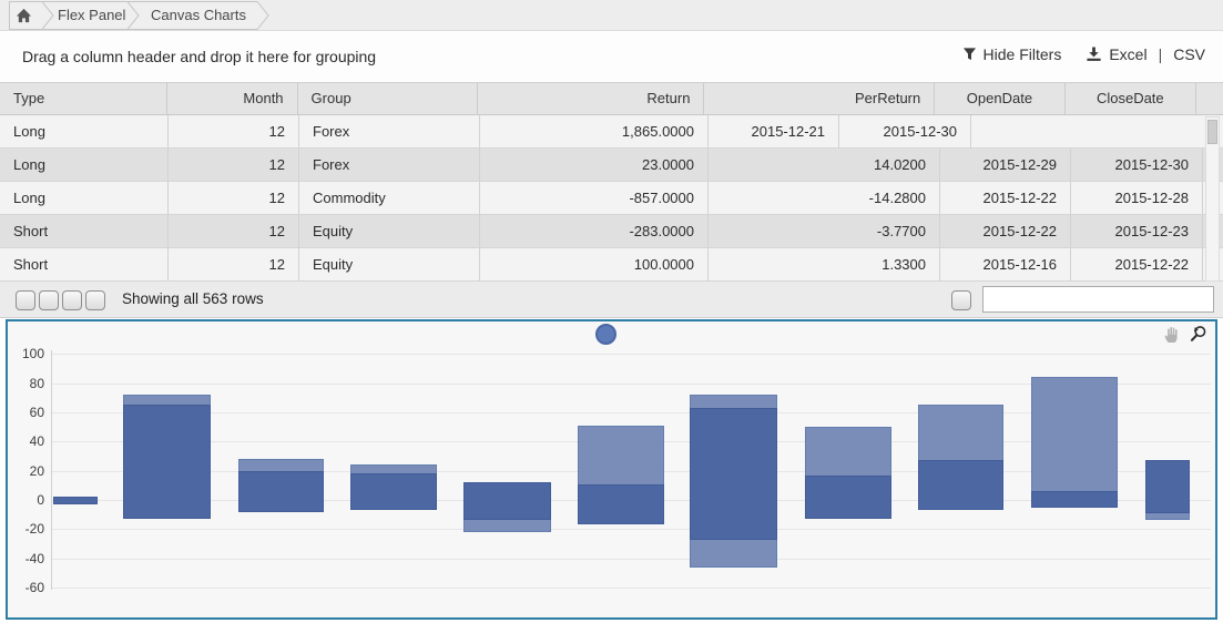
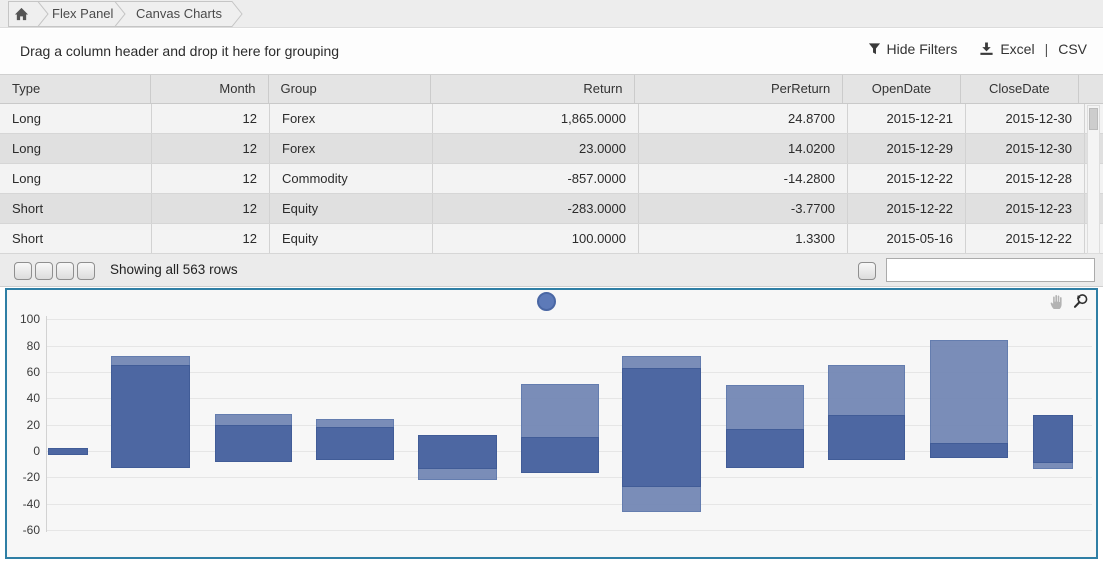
  Flex Panel
  Canvas Charts
  Drag a column header and drop it here for grouping
  Hide Filters
  Excel
  |
  CSV
  Type
  Month
  Group
  Return
  PerReturn
  OpenDate
  CloseDate
  Long
  12
  Forex
  1,865.0000
+ 24.8700
  2015-12-21
  2015-12-30
  Long
  12
  Forex
  23.0000
  14.0200
  2015-12-29
  2015-12-30
  Long
  12
  Commodity
  -857.0000
  -14.2800
  2015-12-22
  2015-12-28
  Short
  12
  Equity
  -283.0000
  -3.7700
  2015-12-22
  2015-12-23
  Short
  12
  Equity
  100.0000
  1.3300
- 2015-12-16
+ 2015-05-16
  2015-12-22
  Showing all 563 rows
  100
  80
  60
  40
  20
  0
  -20
  -40
  -60
